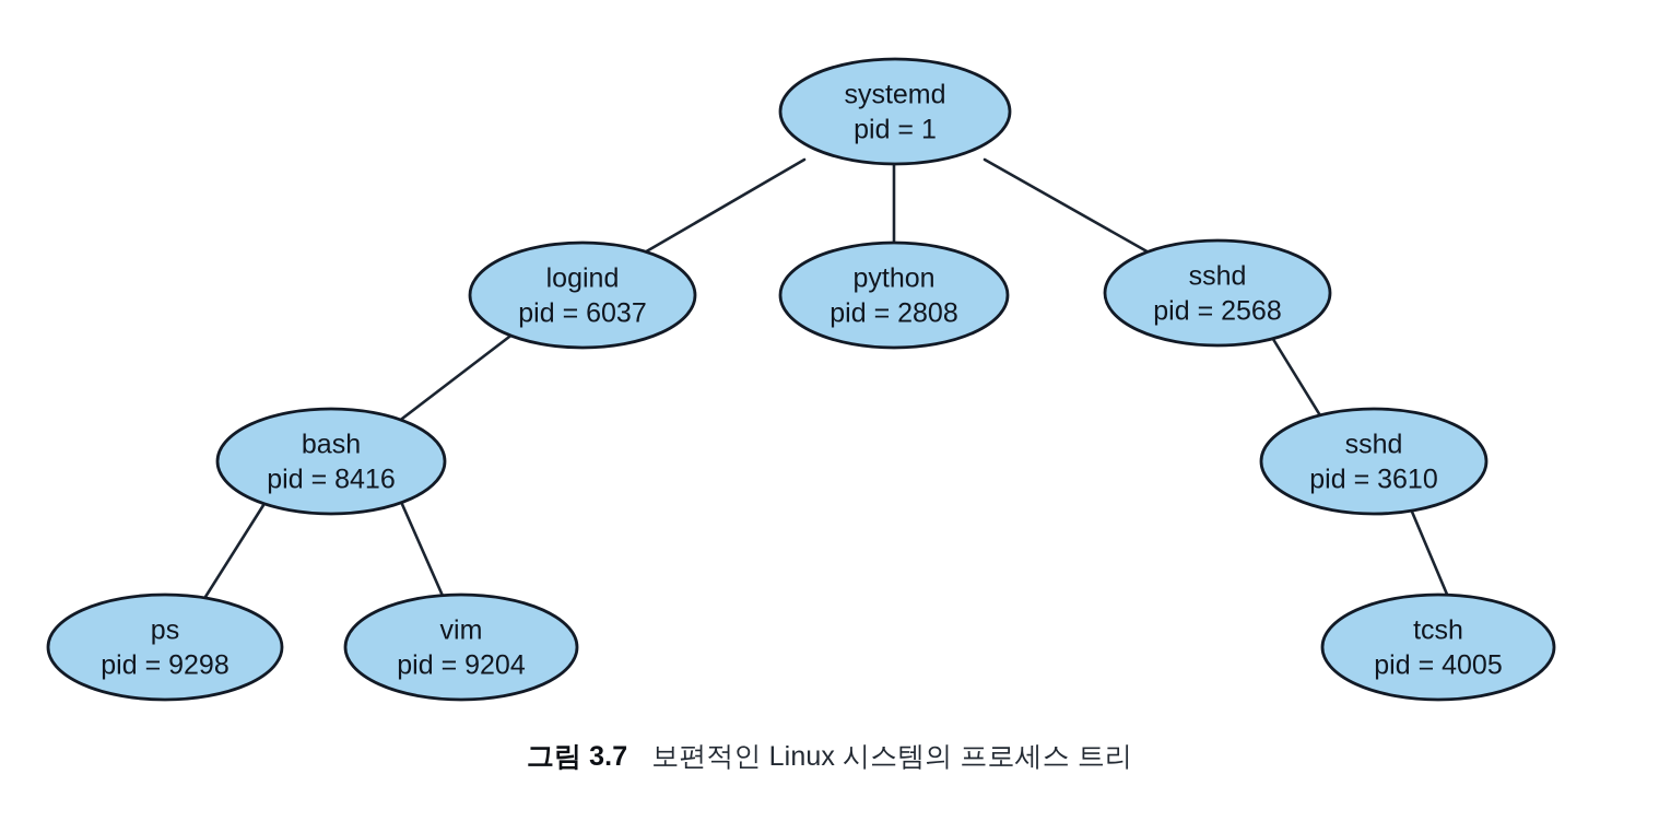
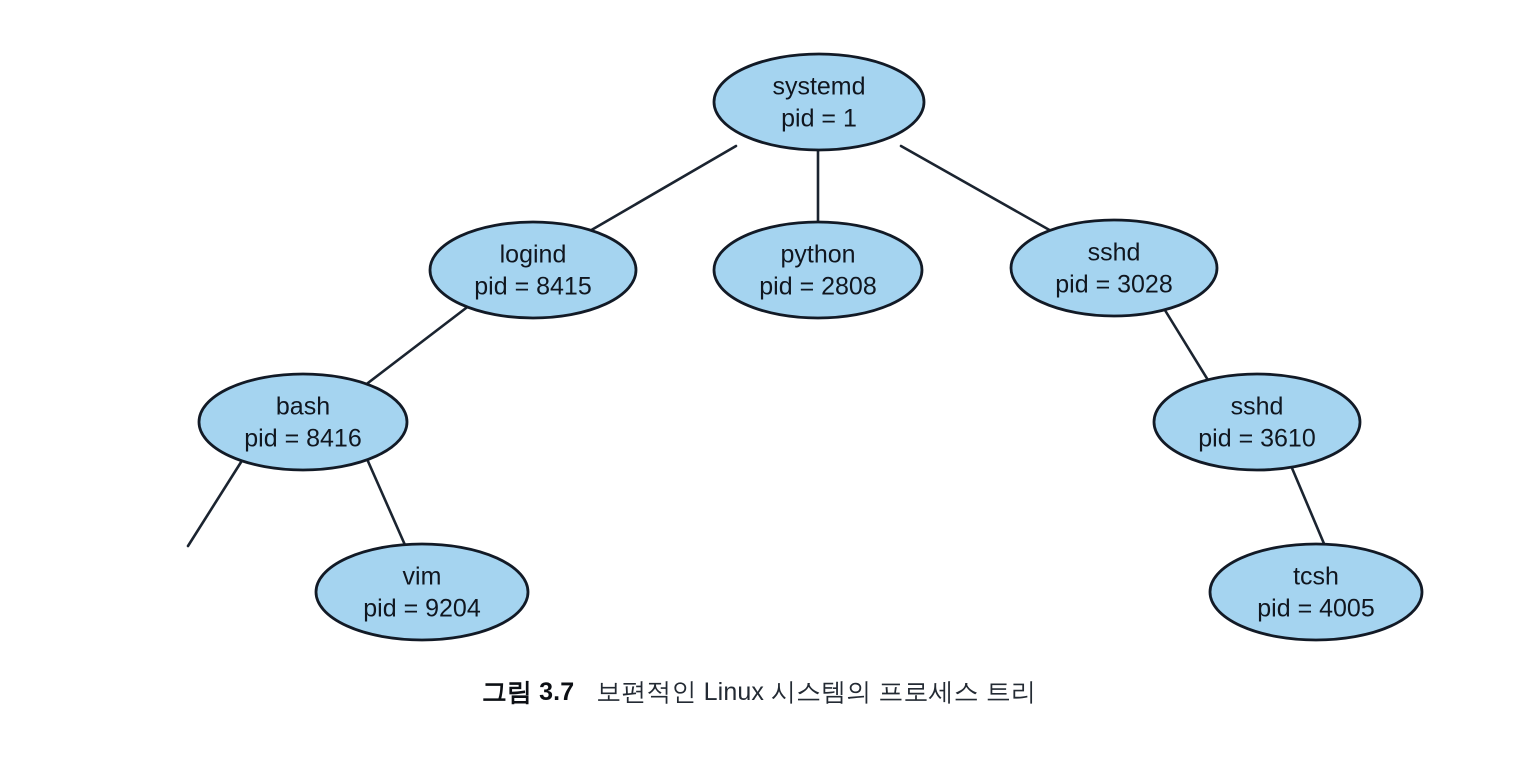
  systemd
  pid = 1
  logind
- pid = 6037
+ pid = 8415
  python
  pid = 2808
  sshd
- pid = 2568
+ pid = 3028
  bash
  pid = 8416
  sshd
  pid = 3610
- ps
- pid = 9298
  vim
  pid = 9204
  tcsh
  pid = 4005
  그림 3.7 보편적인 Linux 시스템의 프로세스 트리
